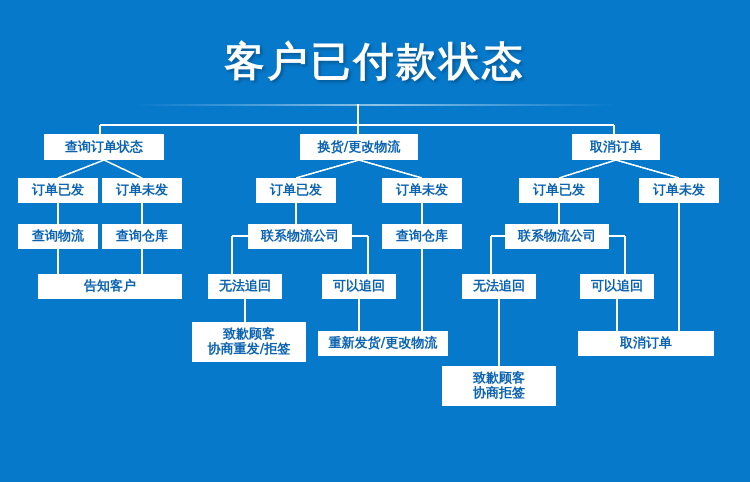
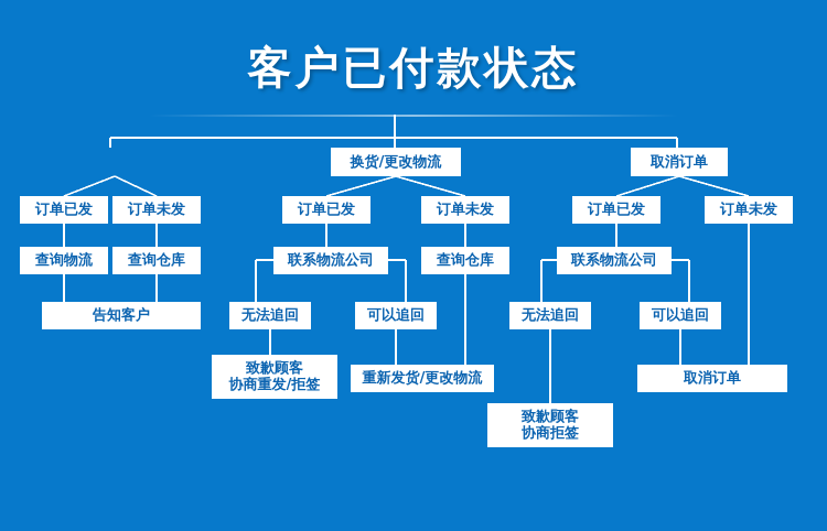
  客户已付款状态
- 查询订单状态
  换货/更改物流
  取消订单
  订单已发
  订单未发
  订单已发
  订单未发
  订单已发
  订单未发
  查询物流
  查询仓库
  联系物流公司
  查询仓库
  联系物流公司
  告知客户
  无法追回
  可以追回
  无法追回
  可以追回
  致歉顾客
  协商重发/拒签
  重新发货/更改物流
  取消订单
  致歉顾客
  协商拒签
